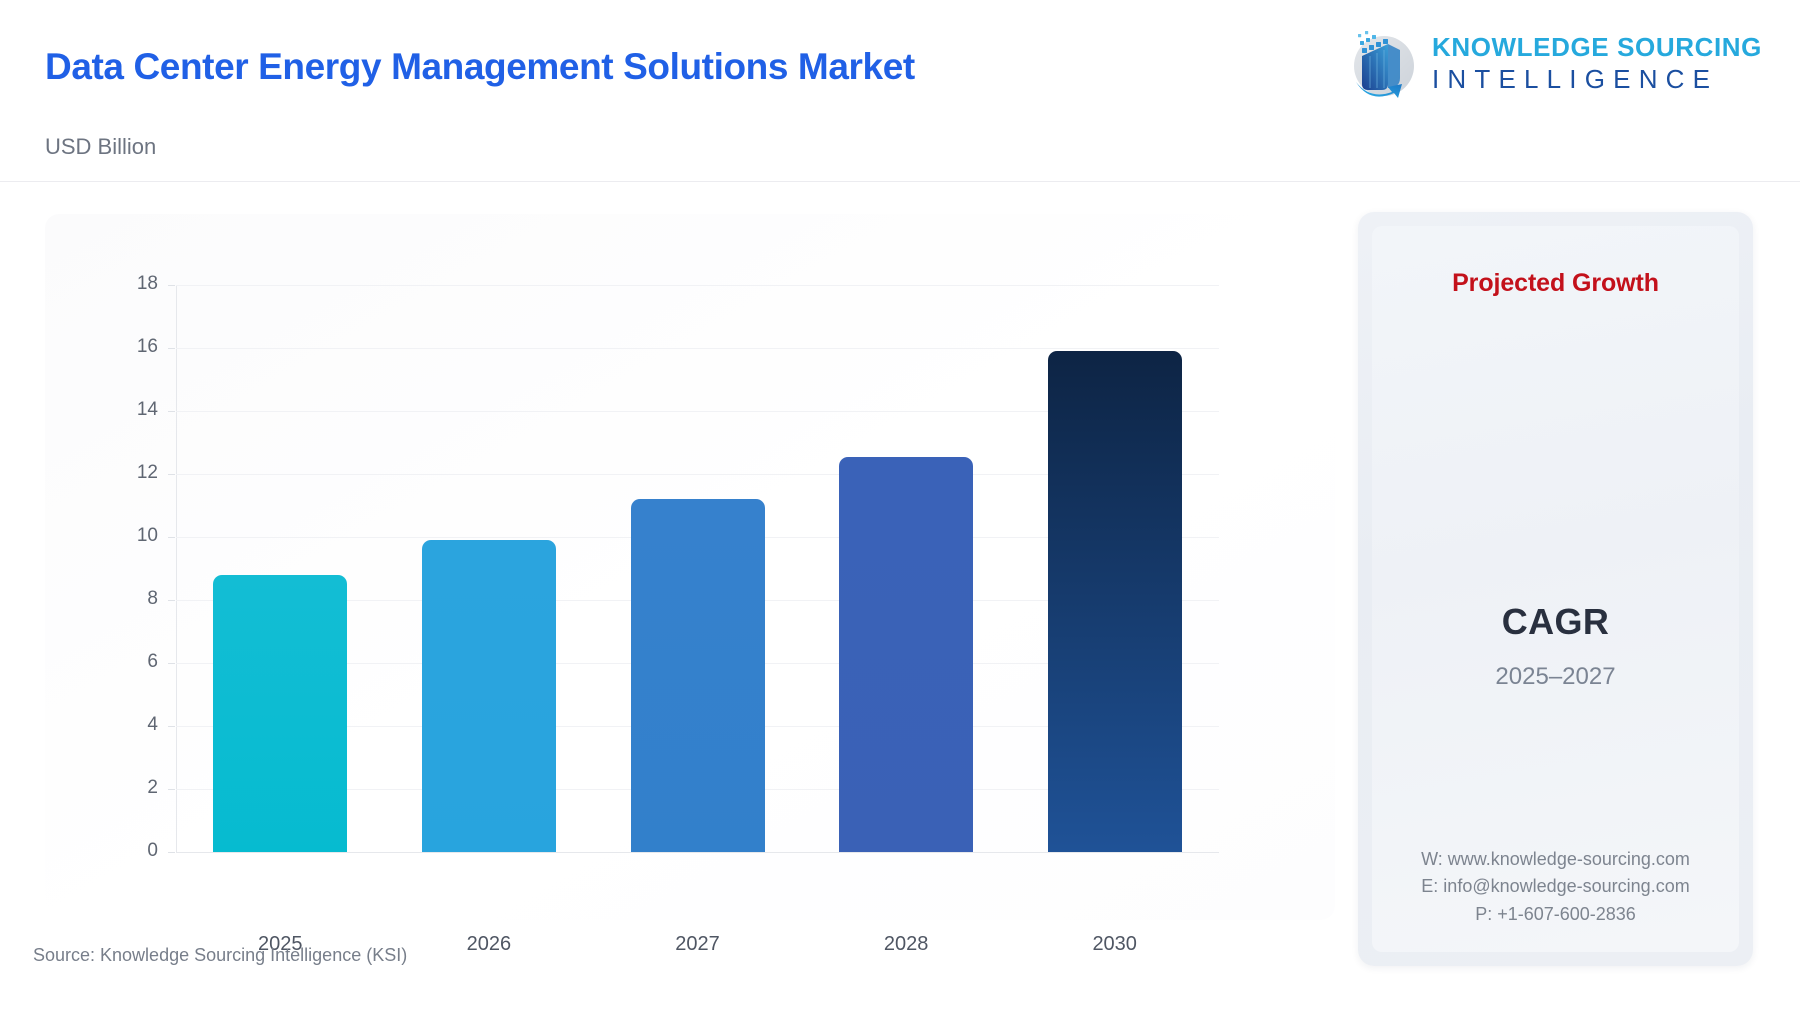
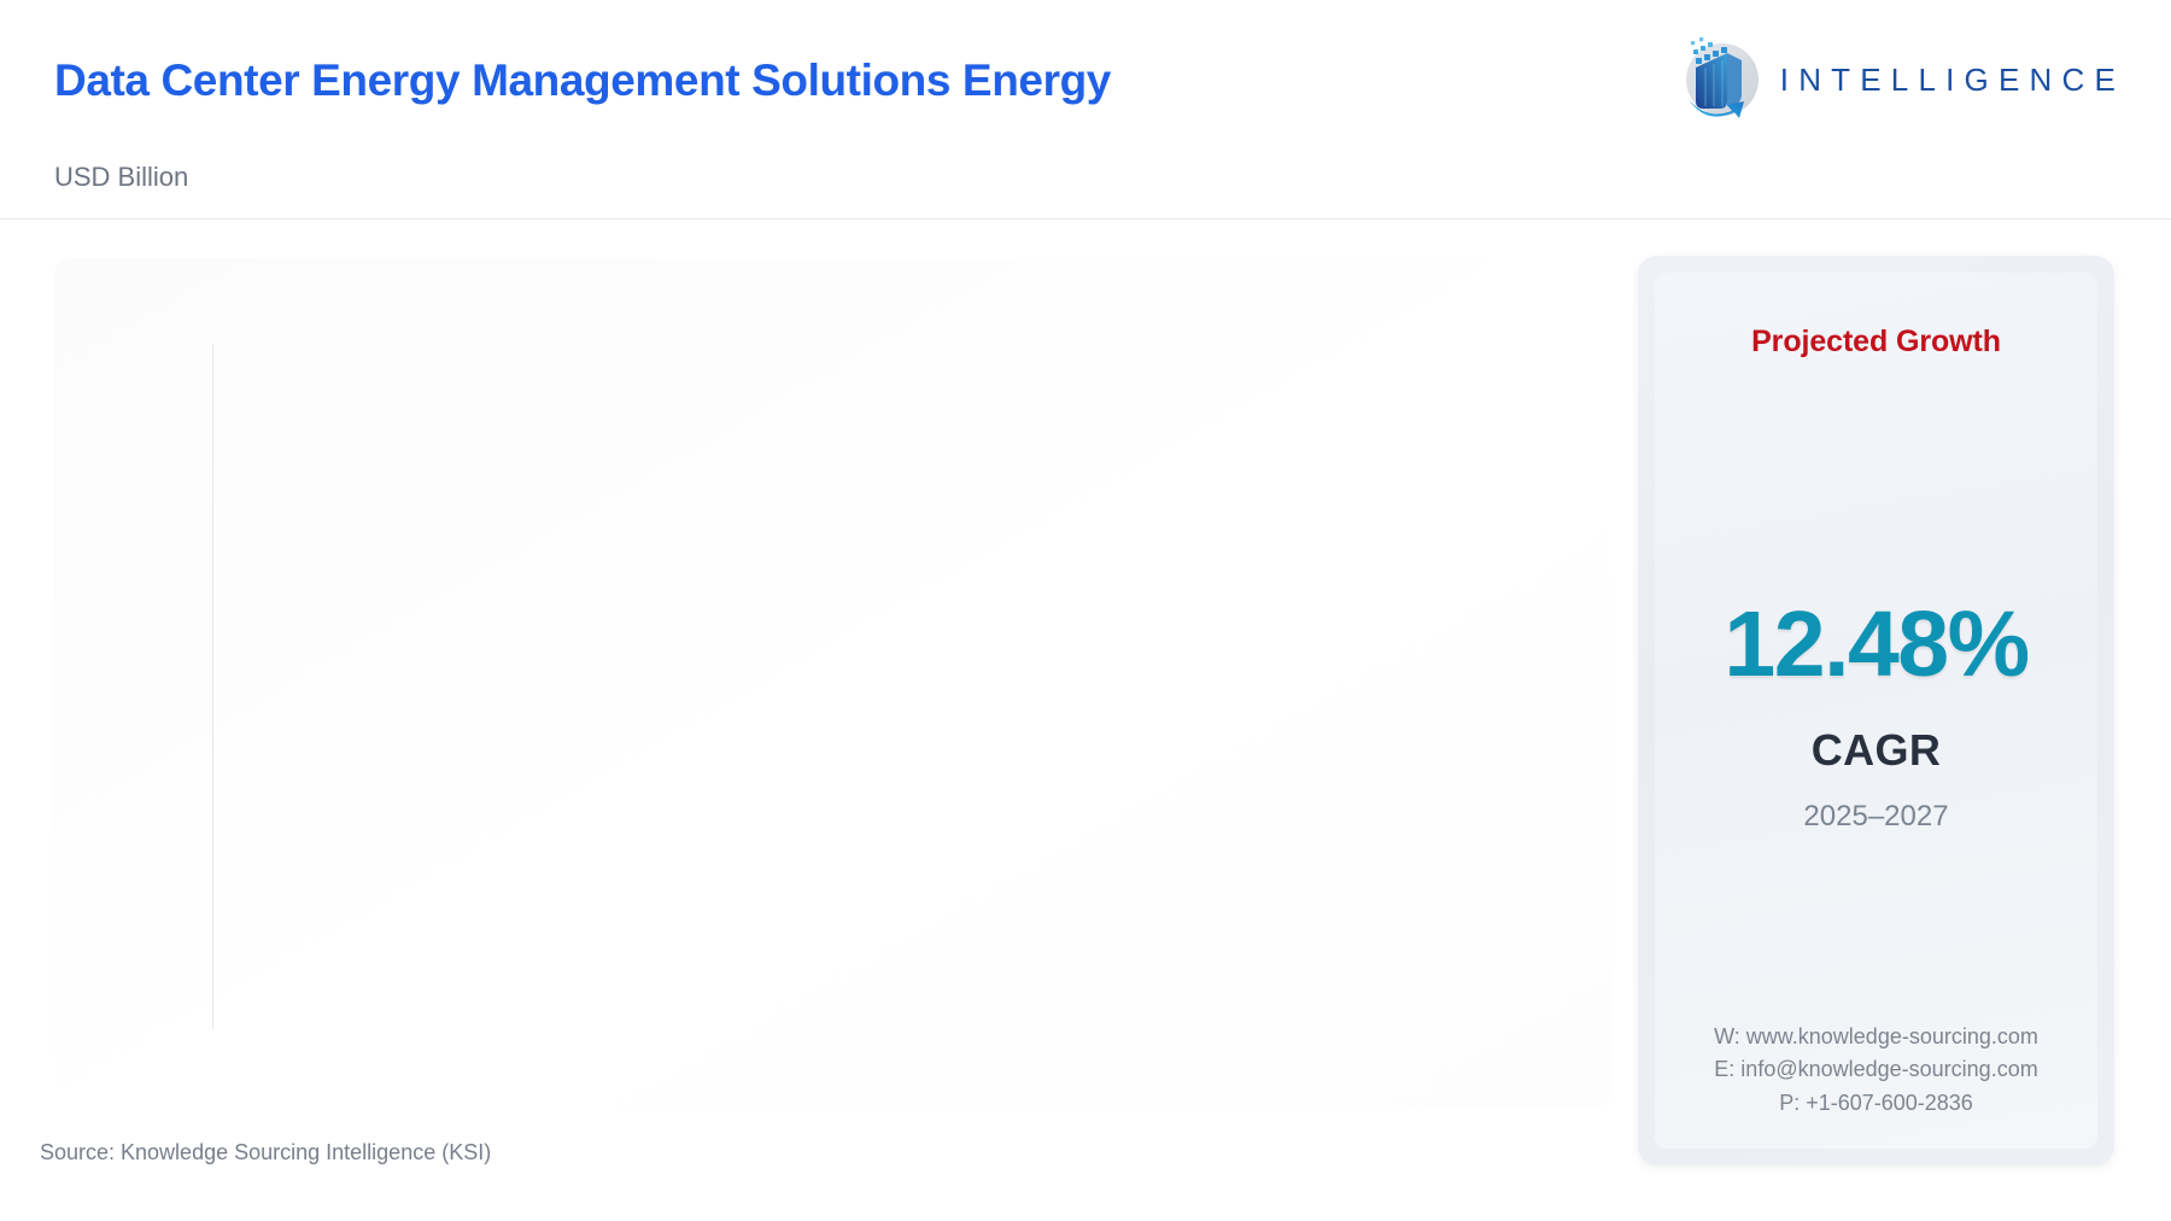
- Data Center Energy Management Solutions Market
+ Data Center Energy Management Solutions Energy
  USD Billion
- KNOWLEDGE SOURCING
  INTELLIGENCE
- 0
- 2
- 4
- 6
- 8
- 10
- 12
- 14
- 16
- 18
- 2025
- 2026
- 2027
- 2028
- 2030
  Source: Knowledge Sourcing Intelligence (KSI)
  Projected Growth
+ 12.48%
  CAGR
  2025–2027
  W: www.knowledge-sourcing.com
  E: info@knowledge-sourcing.com
  P: +1-607-600-2836
